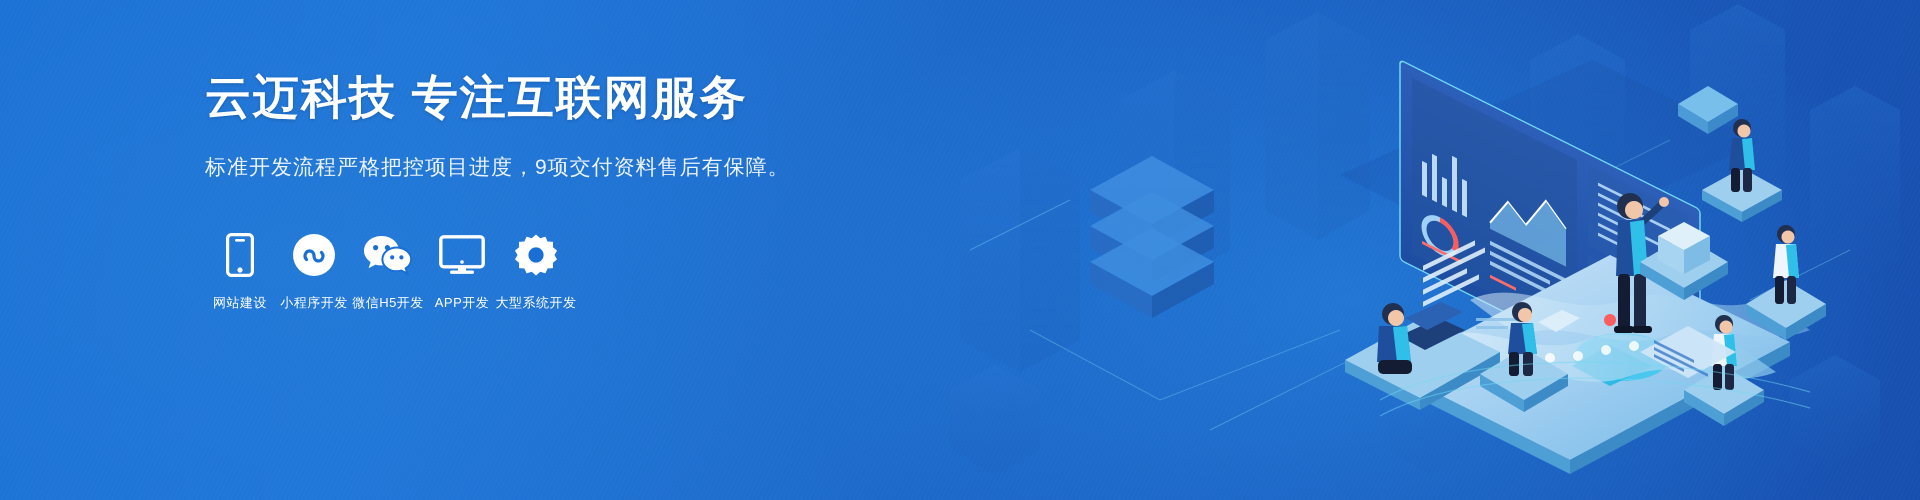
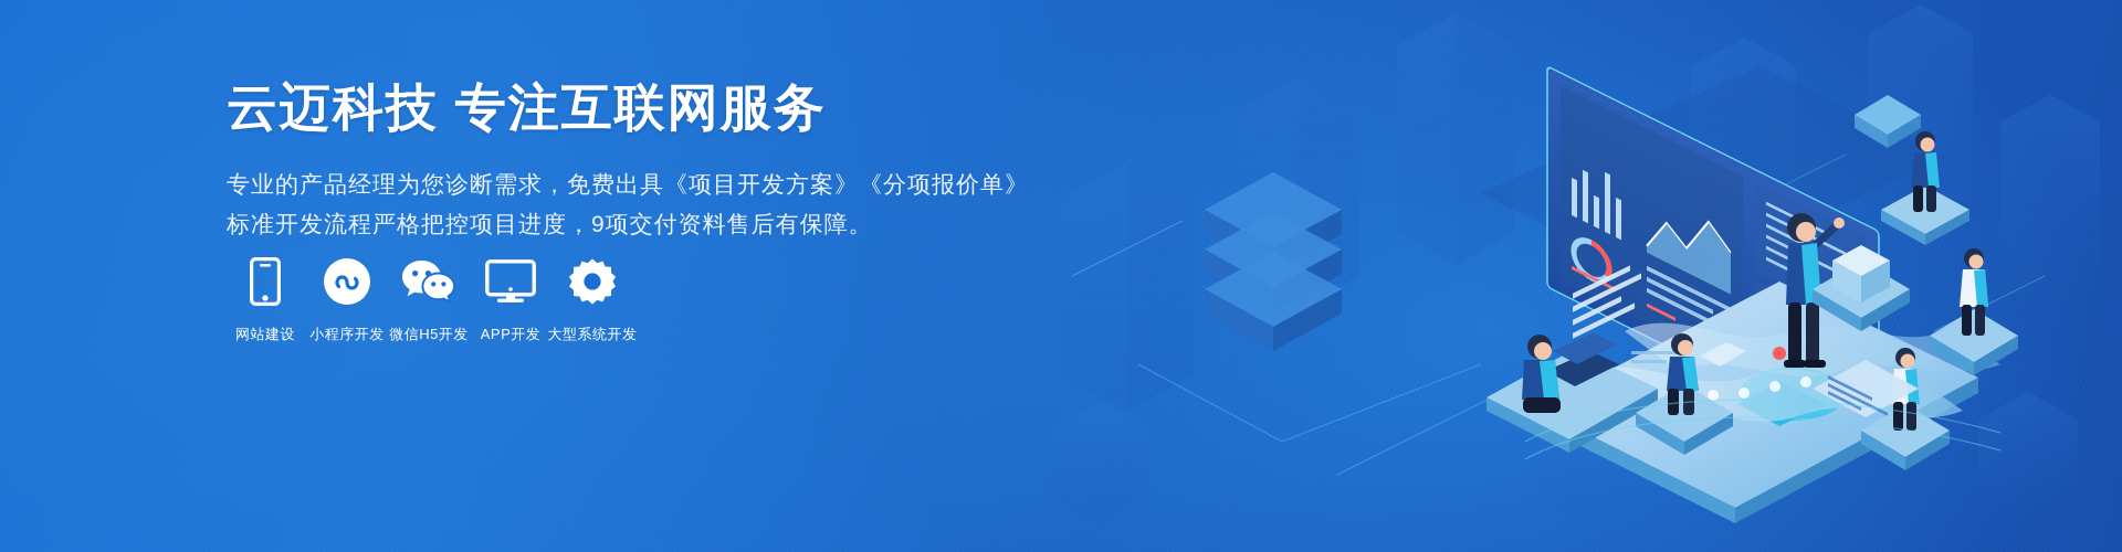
  云迈科技 专注互联网服务
+ 专业的产品经理为您诊断需求，免费出具《项目开发方案》《分项报价单》
  标准开发流程严格把控项目进度，9项交付资料售后有保障。
  网站建设
  小程序开发
  微信H5开发
  APP开发
  大型系统开发
